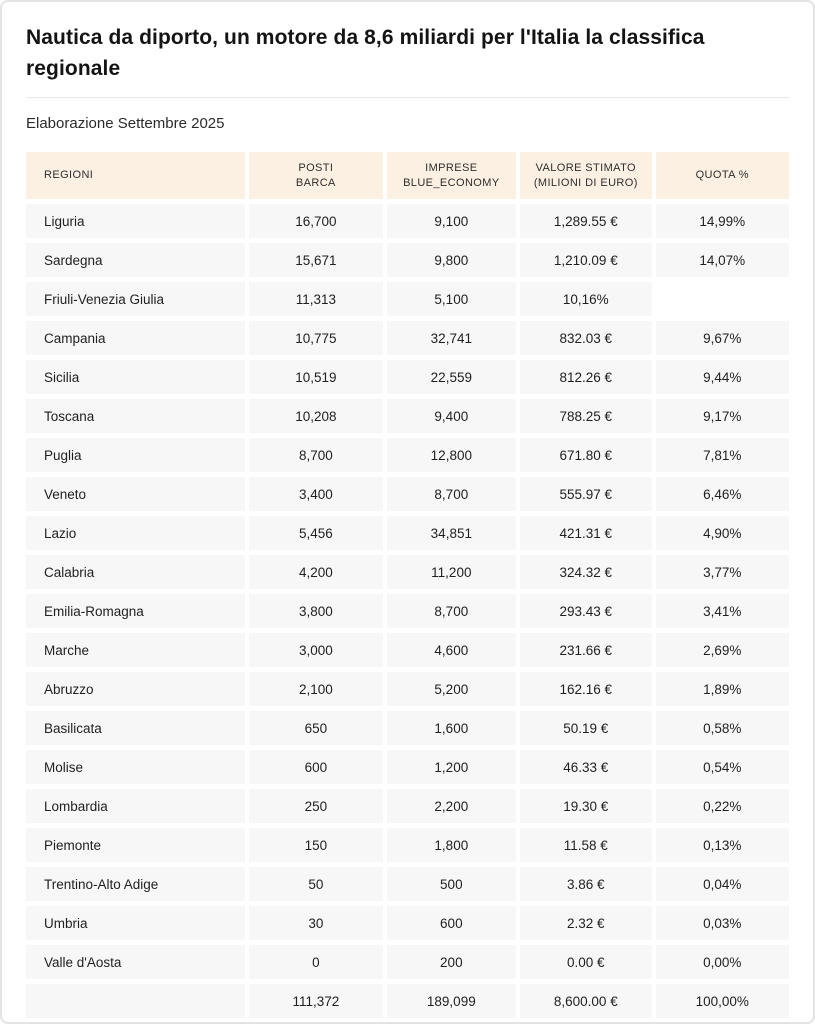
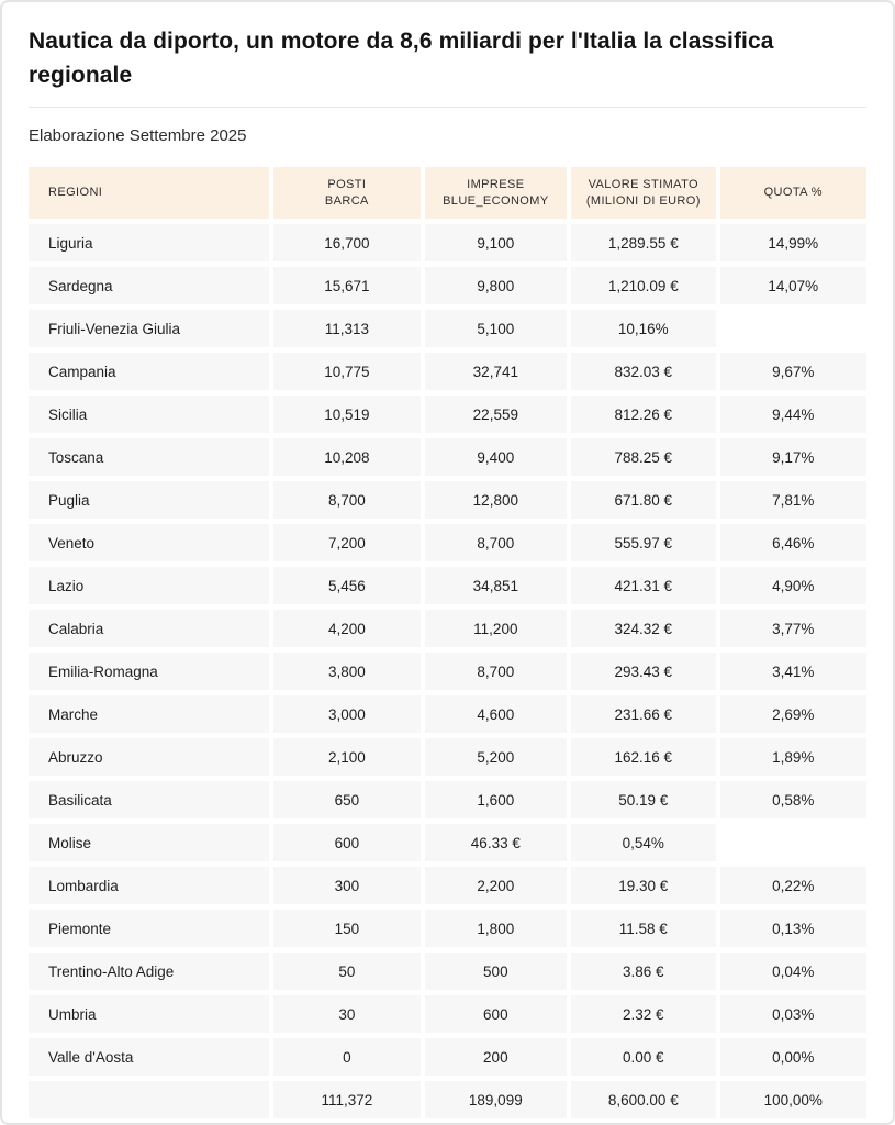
  Nautica da diporto, un motore da 8,6 miliardi per l'Italia la classifica regionale
  Elaborazione Settembre 2025
  REGIONI
  POSTI
  BARCA
  IMPRESE
  BLUE_ECONOMY
  VALORE STIMATO
  (MILIONI DI EURO)
  QUOTA %
  Liguria
  16,700
  9,100
  1,289.55 €
  14,99%
  Sardegna
  15,671
  9,800
  1,210.09 €
  14,07%
  Friuli-Venezia Giulia
  11,313
  5,100
  10,16%
  Campania
  10,775
  32,741
  832.03 €
  9,67%
  Sicilia
  10,519
  22,559
  812.26 €
  9,44%
  Toscana
  10,208
  9,400
  788.25 €
  9,17%
  Puglia
  8,700
  12,800
  671.80 €
  7,81%
  Veneto
- 3,400
+ 7,200
  8,700
  555.97 €
  6,46%
  Lazio
  5,456
  34,851
  421.31 €
  4,90%
  Calabria
  4,200
  11,200
  324.32 €
  3,77%
  Emilia-Romagna
  3,800
  8,700
  293.43 €
  3,41%
  Marche
  3,000
  4,600
  231.66 €
  2,69%
  Abruzzo
  2,100
  5,200
  162.16 €
  1,89%
  Basilicata
  650
  1,600
  50.19 €
  0,58%
  Molise
  600
- 1,200
  46.33 €
  0,54%
  Lombardia
- 250
+ 300
  2,200
  19.30 €
  0,22%
  Piemonte
  150
  1,800
  11.58 €
  0,13%
  Trentino-Alto Adige
  50
  500
  3.86 €
  0,04%
  Umbria
  30
  600
  2.32 €
  0,03%
  Valle d'Aosta
  0
  200
  0.00 €
  0,00%
  111,372
  189,099
  8,600.00 €
  100,00%
